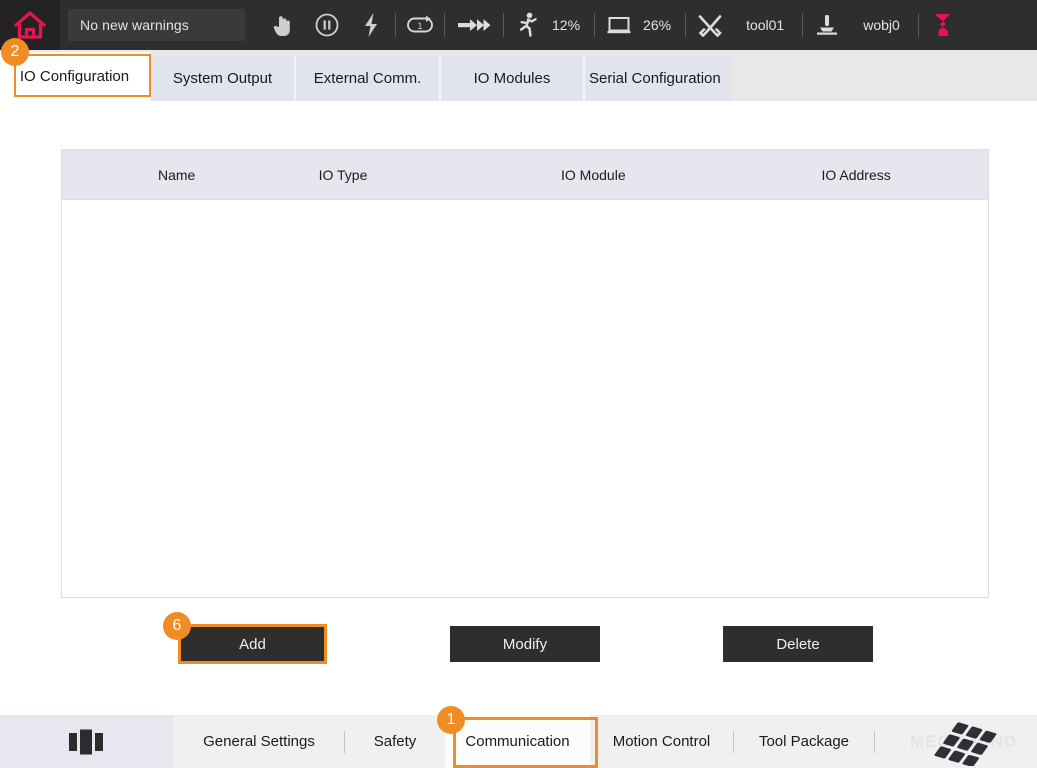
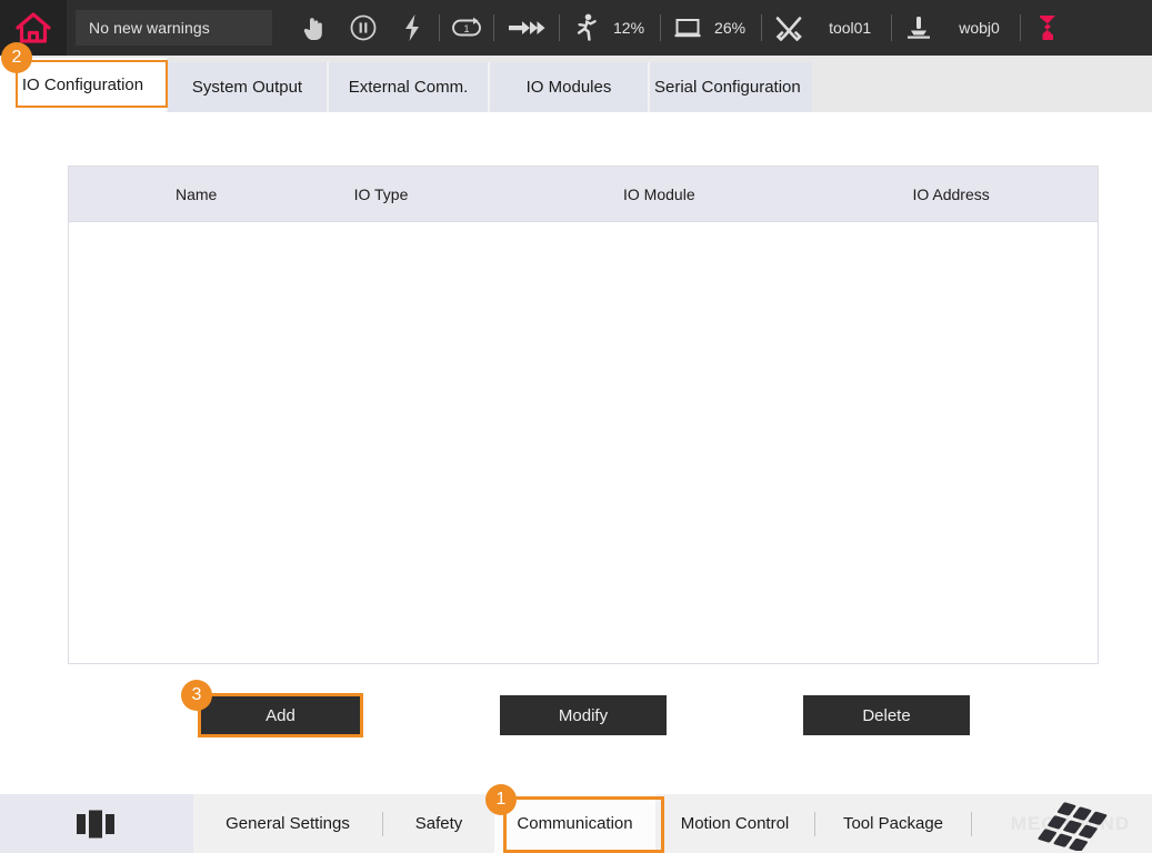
  No new warnings
  1
  12%
  26%
  tool01
  wobj0
  IO Configuration
  System Output
  External Comm.
  IO Modules
  Serial Configuration
  Name
  IO Type
  IO Module
  IO Address
  Add
  Modify
  Delete
  General Settings
  Safety
  Communication
  Motion Control
  Tool Package
  MEH MND
  1
  2
- 6
+ 3
